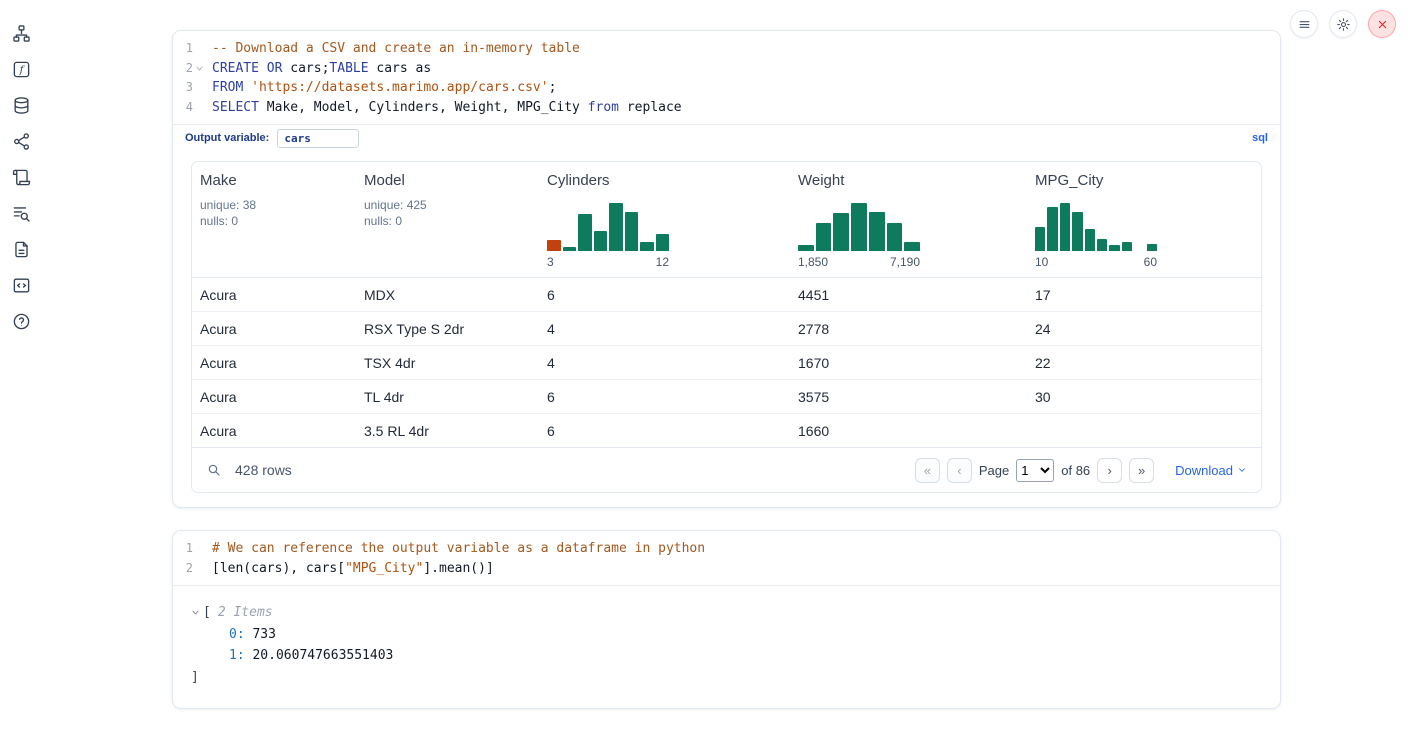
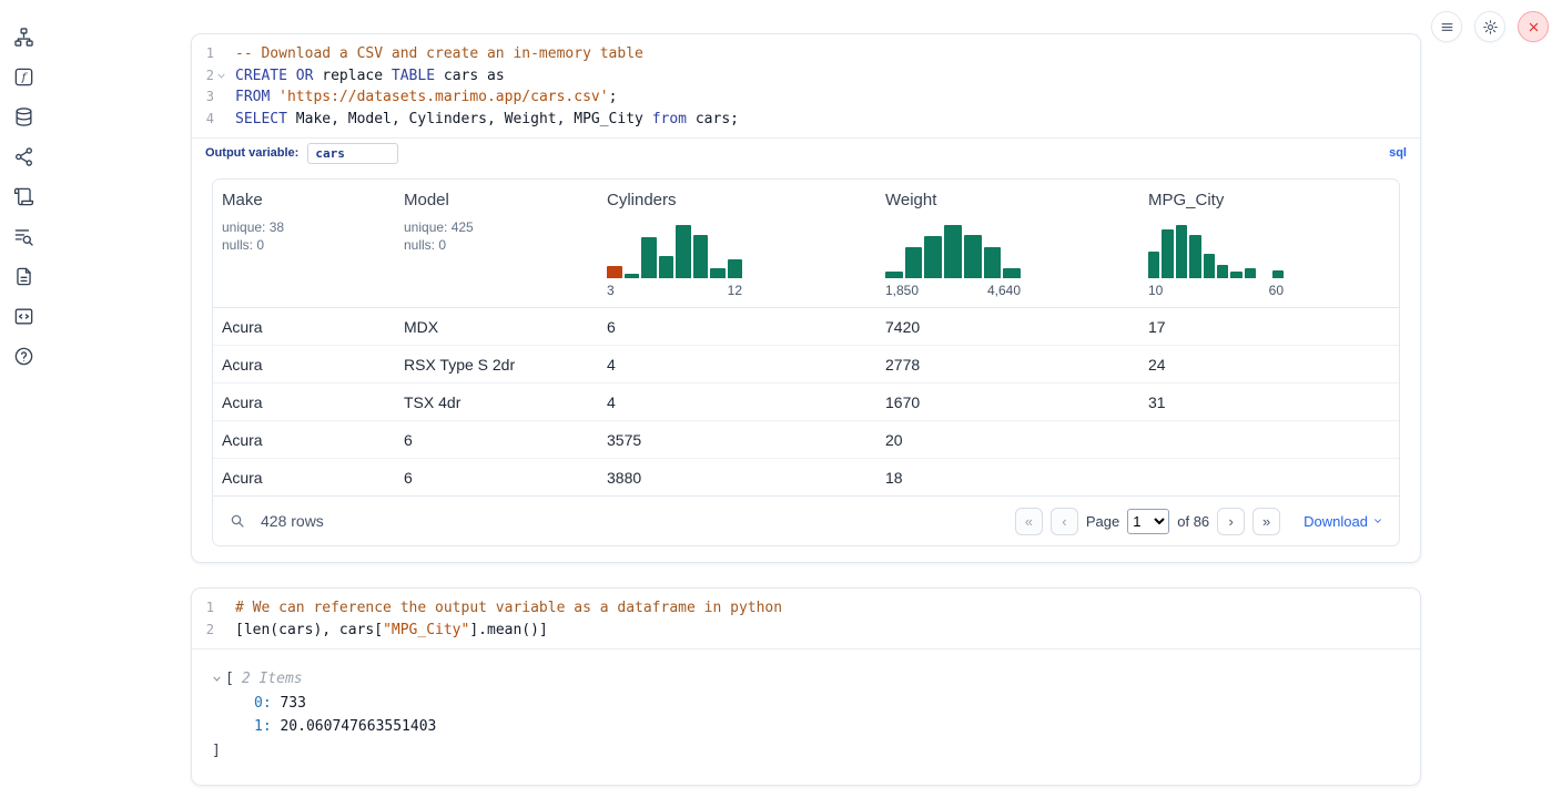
  f
  1
  -- Download a CSV and create an in-memory table
  2
- CREATE OR cars;TABLE cars as
+ CREATE OR replace TABLE cars as
  3
  FROM 'https://datasets.marimo.app/cars.csv';
  4
- SELECT Make, Model, Cylinders, Weight, MPG_City from replace
+ SELECT Make, Model, Cylinders, Weight, MPG_City from cars;
  Output variable:
  cars
  sql
  Make
  unique: 38
  nulls: 0
  Model
  unique: 425
  nulls: 0
  Cylinders
  3
  12
  Weight
  1,850
- 7,190
+ 4,640
  MPG_City
  10
  60
  Acura
  MDX
  6
- 4451
+ 7420
  17
  Acura
  RSX Type S 2dr
  4
  2778
  24
  Acura
  TSX 4dr
  4
  1670
- 22
+ 31
  Acura
- TL 4dr
  6
  3575
- 30
+ 20
  Acura
- 3.5 RL 4dr
  6
- 1660
+ 3880
+ 18
  428 rows
  «
  ‹
  Page
  1
  of 86
  ›
  »
  Download
  1
  # We can reference the output variable as a dataframe in python
  2
  [len(cars), cars["MPG_City"].mean()]
  [
  2 Items
  0: 733
  1: 20.060747663551403
  ]
